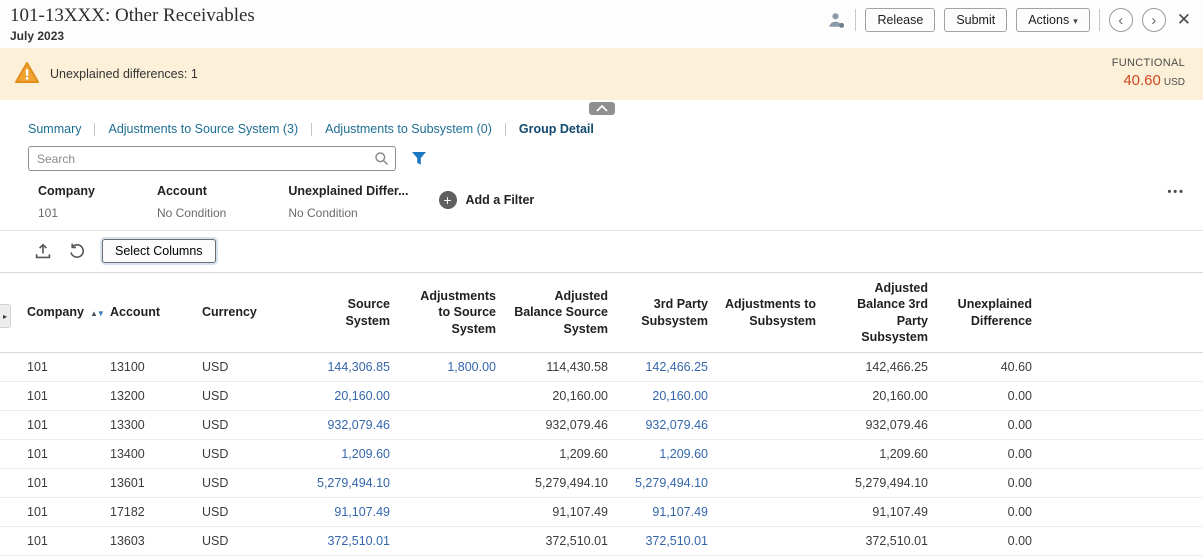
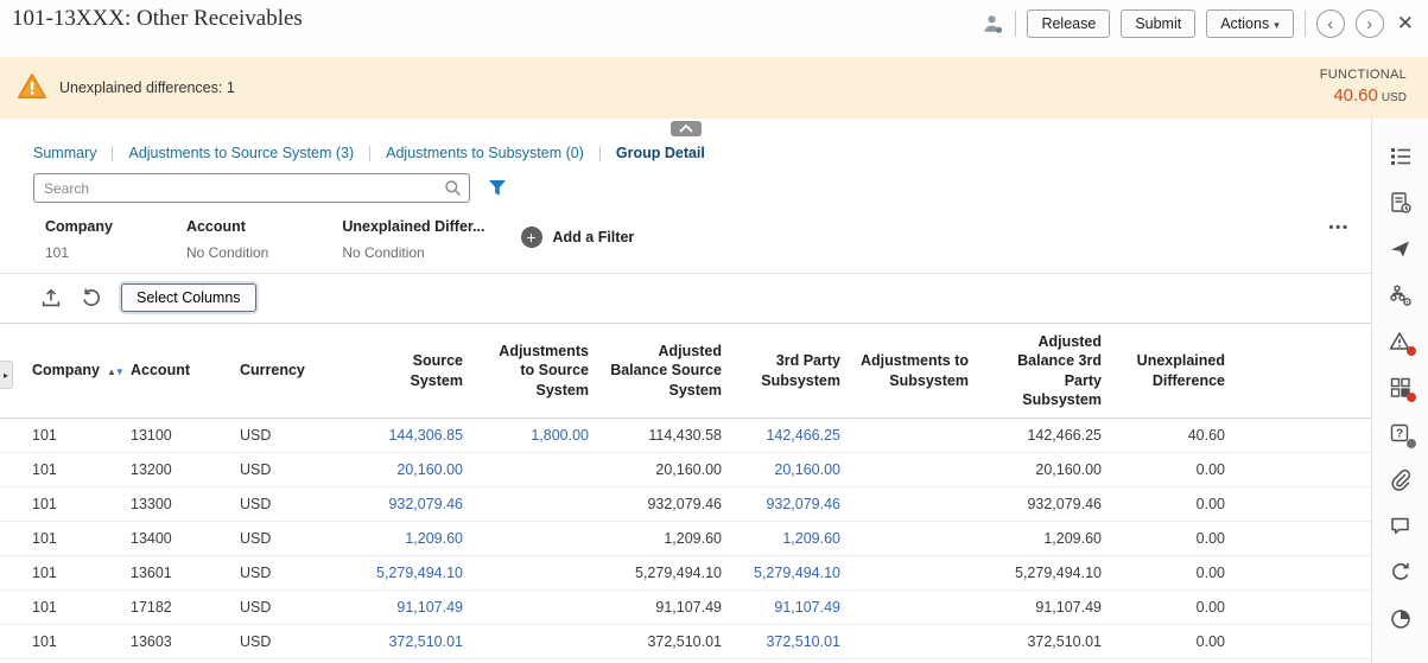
  101-13XXX: Other Receivables
- July 2023
  Release
  Submit
  Actions ▾
  ‹
  ›
  ✕
  Unexplained differences: 1
  FUNCTIONAL
  40.60 USD
  Summary
  Adjustments to Source System (3)
  Adjustments to Subsystem (0)
  Group Detail
  Search
  Company
  101
  Account
  No Condition
  Unexplained Differ...
  No Condition
  +
  Add a Filter
  •••
  Select Columns
  ▸
  Company ▲▼	Account	Currency	Source System	Adjustments to Source System	Adjusted Balance Source System	3rd Party Subsystem	Adjustments to Subsystem	Adjusted Balance 3rd Party Subsystem	Unexplained Difference
  101	13100	USD	144,306.85	1,800.00	114,430.58	142,466.25		142,466.25	40.60
  101	13200	USD	20,160.00		20,160.00	20,160.00		20,160.00	0.00
  101	13300	USD	932,079.46		932,079.46	932,079.46		932,079.46	0.00
  101	13400	USD	1,209.60		1,209.60	1,209.60		1,209.60	0.00
  101	13601	USD	5,279,494.10		5,279,494.10	5,279,494.10		5,279,494.10	0.00
  101	17182	USD	91,107.49		91,107.49	91,107.49		91,107.49	0.00
  101	13603	USD	372,510.01		372,510.01	372,510.01		372,510.01	0.00
+ ?
